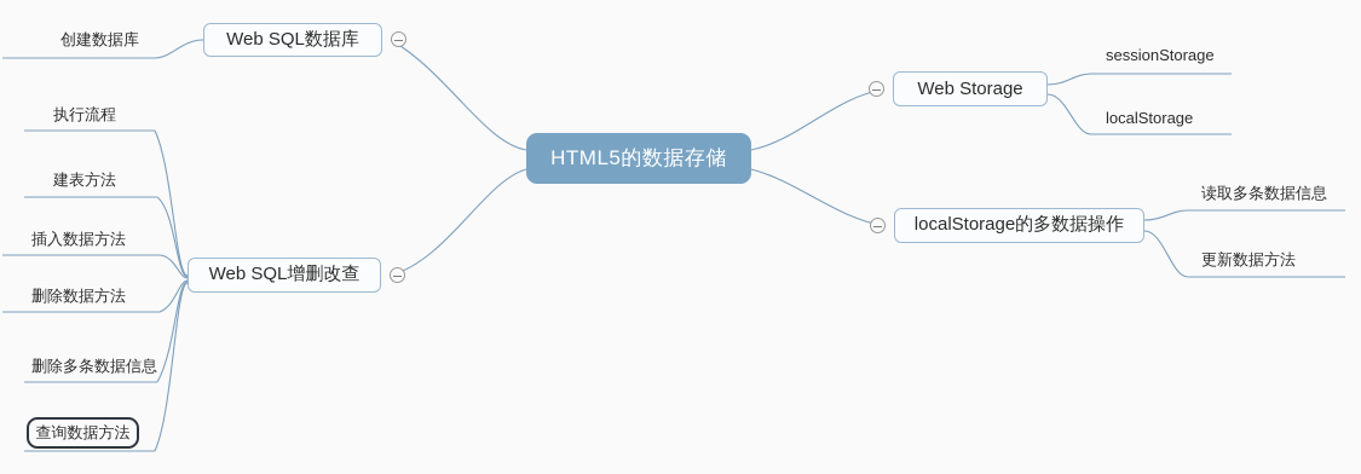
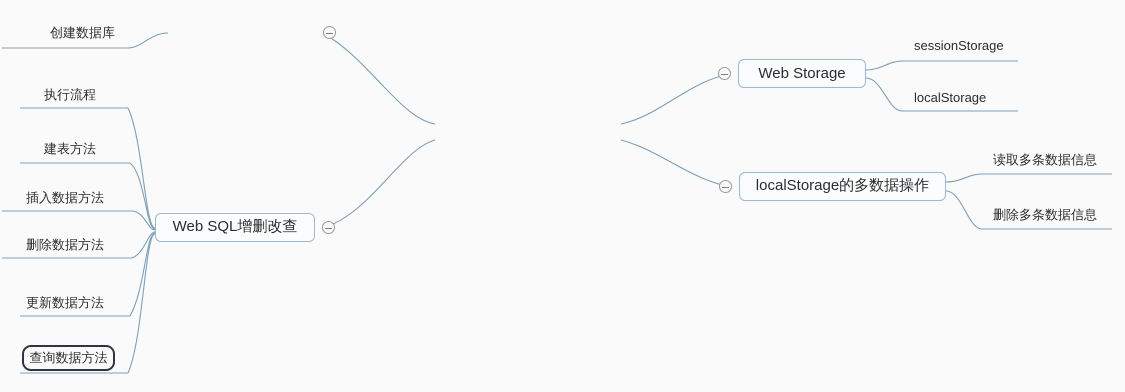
- HTML5的数据存储
- Web SQL数据库
  创建数据库
  Web SQL增删改查
  执行流程
  建表方法
  插入数据方法
  删除数据方法
- 删除多条数据信息
+ 更新数据方法
  查询数据方法
  Web Storage
  sessionStorage
  localStorage
  localStorage的多数据操作
  读取多条数据信息
- 更新数据方法
+ 删除多条数据信息
